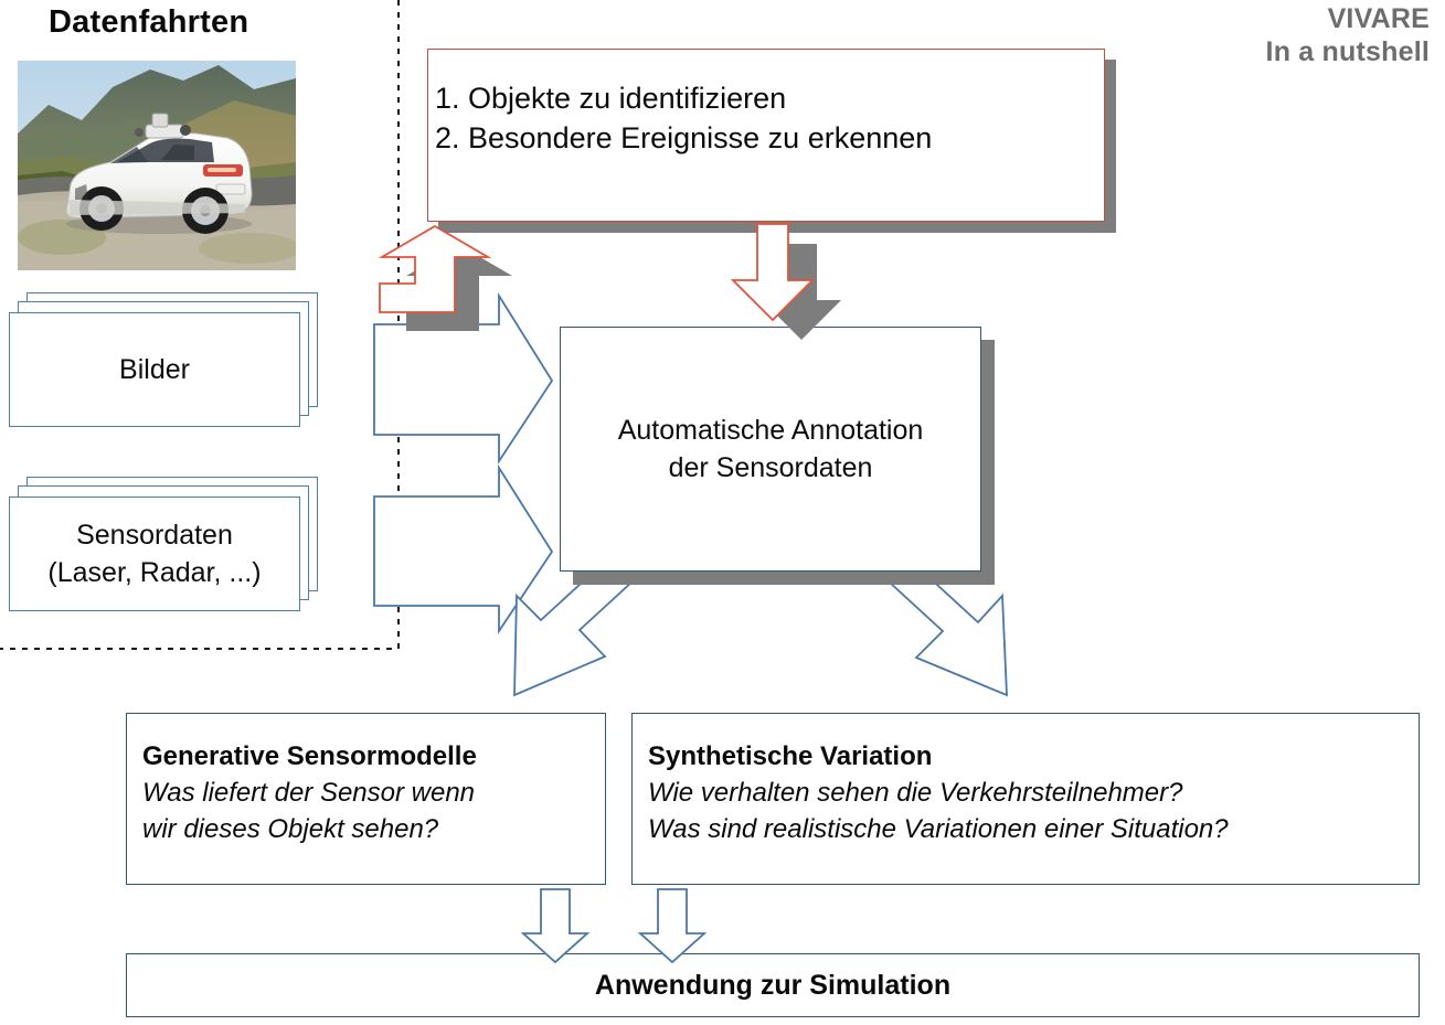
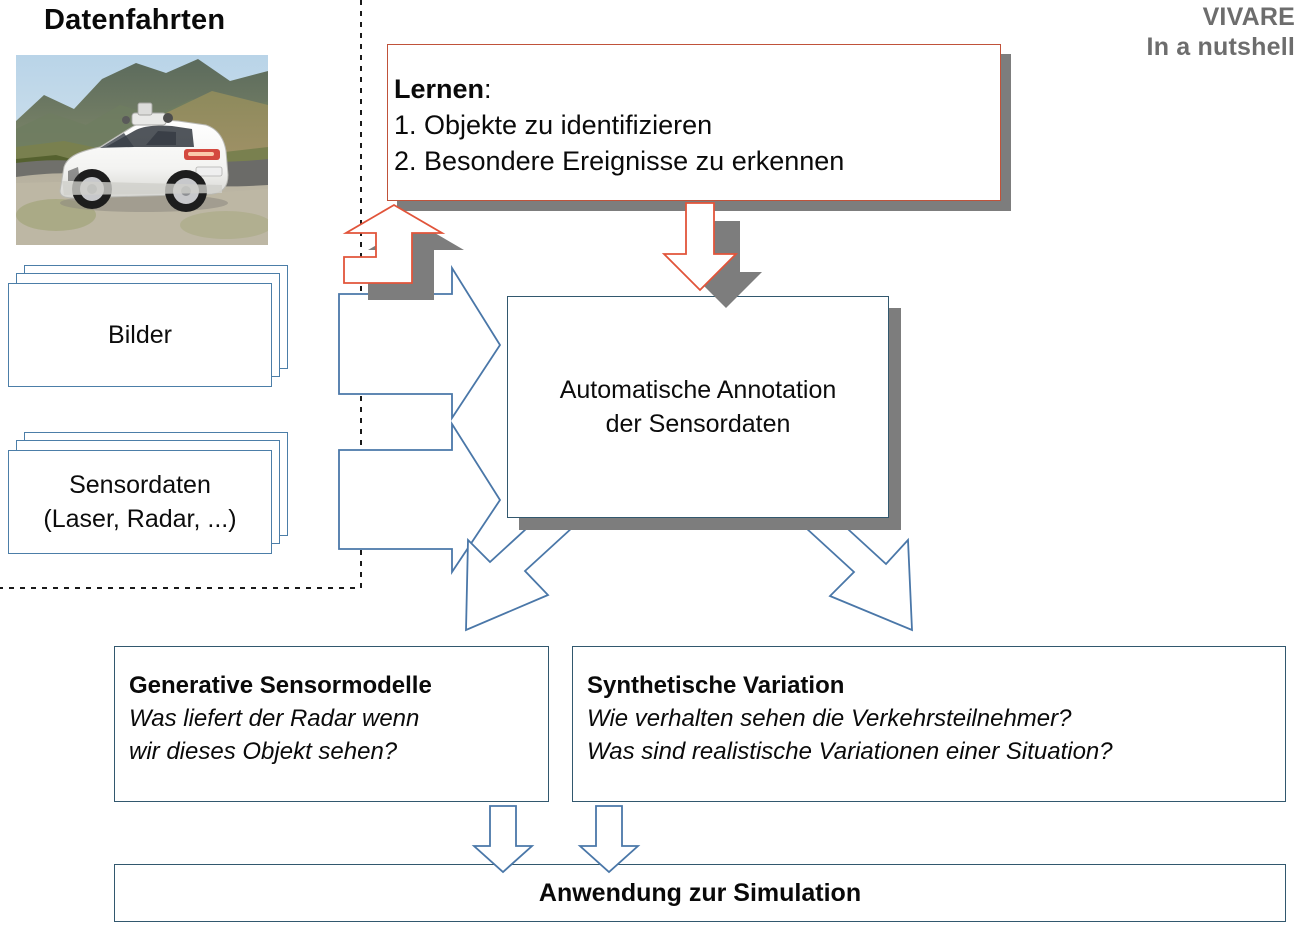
  VIVARE
  In a nutshell
  Datenfahrten
  Bilder
  Sensordaten
  (Laser, Radar, ...)
+ Lernen:
  1. Objekte zu identifizieren
  2. Besondere Ereignisse zu erkennen
  Automatische Annotation
  der Sensordaten
  Generative Sensormodelle
- Was liefert der Sensor wenn
+ Was liefert der Radar wenn
  wir dieses Objekt sehen?
  Synthetische Variation
  Wie verhalten sehen die Verkehrsteilnehmer?
  Was sind realistische Variationen einer Situation?
  Anwendung zur Simulation
